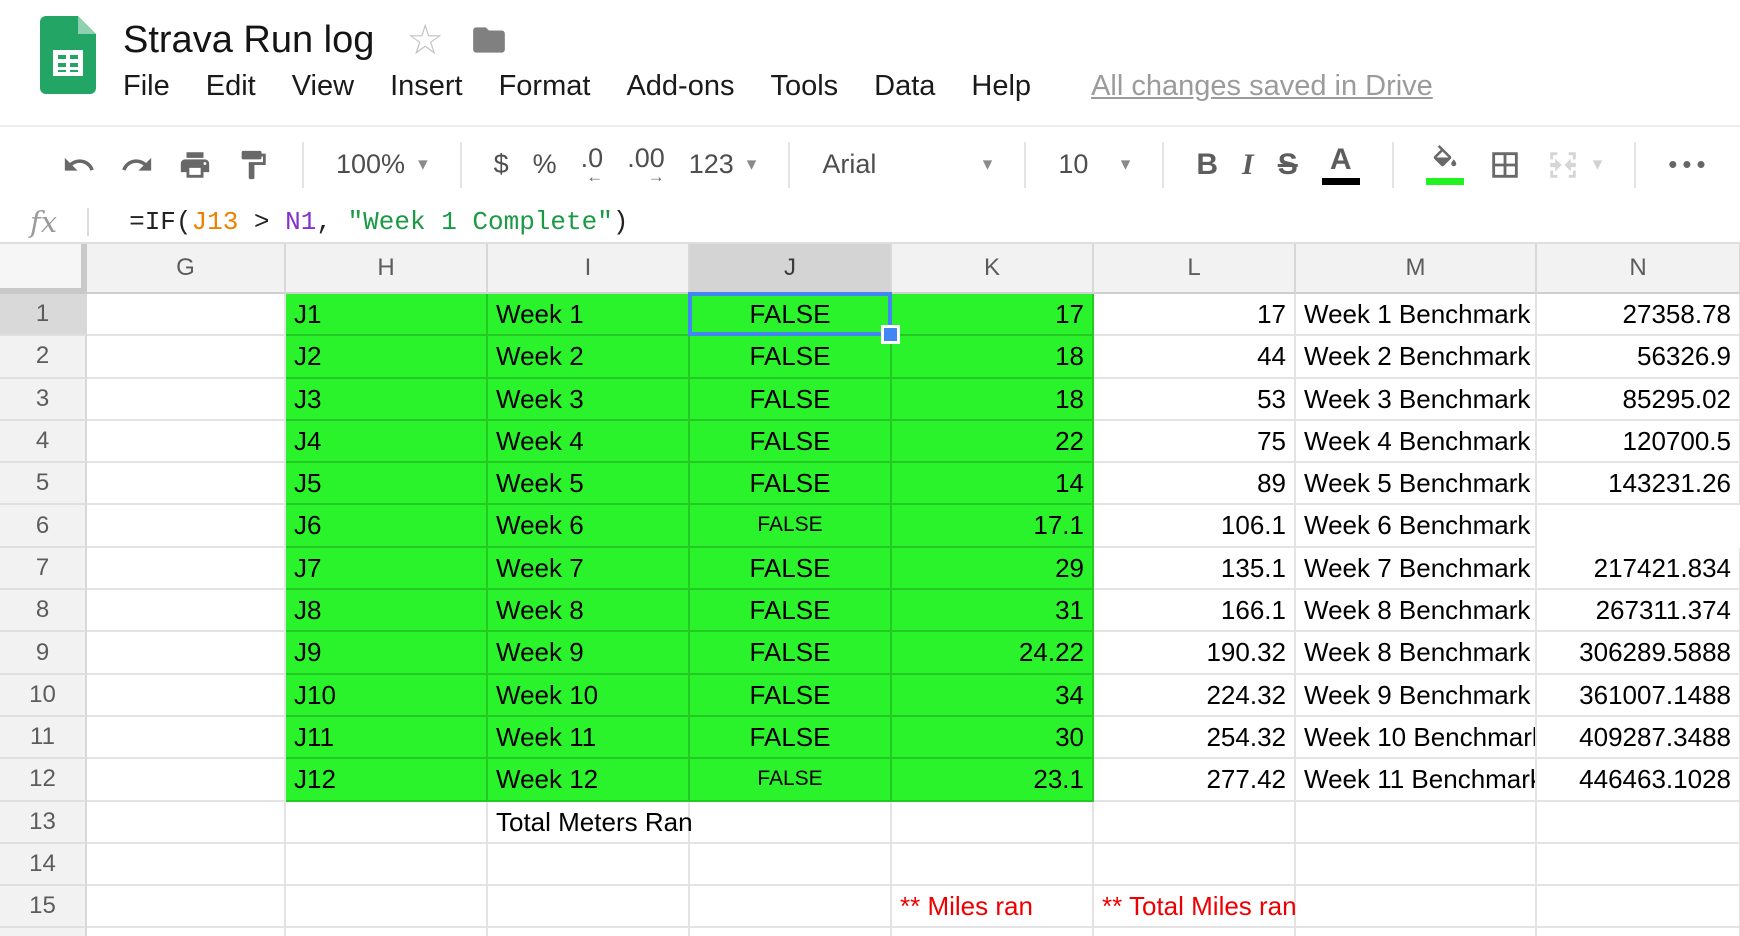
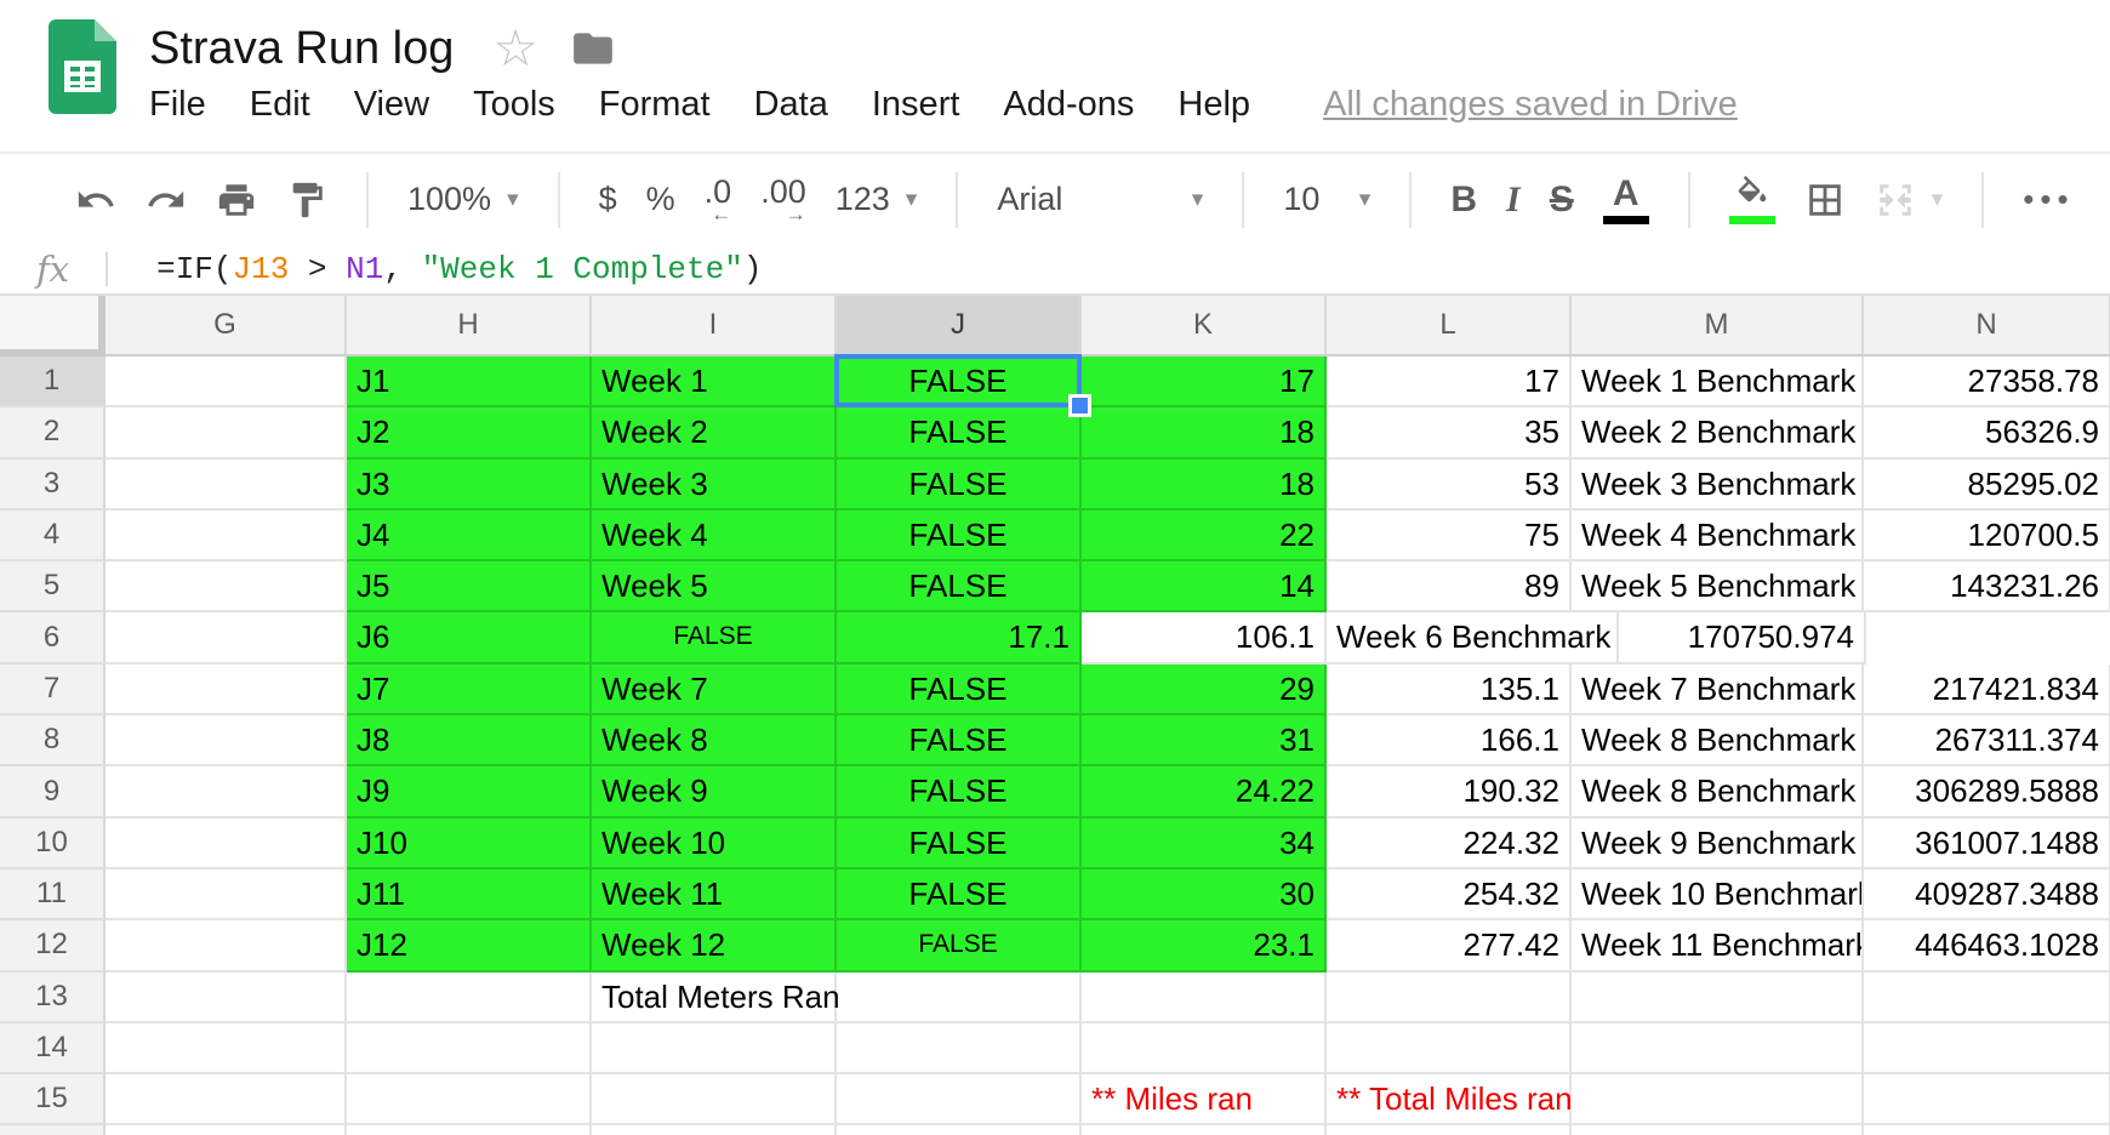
  Strava Run log
  ☆
  File
  Edit
  View
- Insert
+ Tools
  Format
- Add-ons
+ Data
- Tools
+ Insert
- Data
+ Add-ons
  Help
  All changes saved in Drive
  100%
  ▾
  $
  %
  .0
  ←
  .00
  →
  123
  ▾
  Arial
  ▾
  10
  ▾
  B
  I
  S
  A
  ▾
  •••
  fx
  =IF(J13 > N1, "Week 1 Complete")
  G
  H
  I
  J
  K
  L
  M
  N
  1
  J1
  Week 1
  FALSE
  17
  17
  Week 1 Benchmark
  27358.78
  2
  J2
  Week 2
  FALSE
  18
- 44
+ 35
  Week 2 Benchmark
  56326.9
  3
  J3
  Week 3
  FALSE
  18
  53
  Week 3 Benchmark
  85295.02
  4
  J4
  Week 4
  FALSE
  22
  75
  Week 4 Benchmark
  120700.5
  5
  J5
  Week 5
  FALSE
  14
  89
  Week 5 Benchmark
  143231.26
  6
  J6
- Week 6
  FALSE
  17.1
  106.1
  Week 6 Benchmark
+ 170750.974
  7
  J7
  Week 7
  FALSE
  29
  135.1
  Week 7 Benchmark
  217421.834
  8
  J8
  Week 8
  FALSE
  31
  166.1
  Week 8 Benchmark
  267311.374
  9
  J9
  Week 9
  FALSE
  24.22
  190.32
  Week 8 Benchmark
  306289.5888
  10
  J10
  Week 10
  FALSE
  34
  224.32
  Week 9 Benchmark
  361007.1488
  11
  J11
  Week 11
  FALSE
  30
  254.32
  Week 10 Benchmar
  409287.3488
  12
  J12
  Week 12
  FALSE
  23.1
  277.42
  Week 11 Benchmark
  446463.1028
  13
  Total Meters Ran
  14
  15
  ** Miles ran
  ** Total Miles ran
